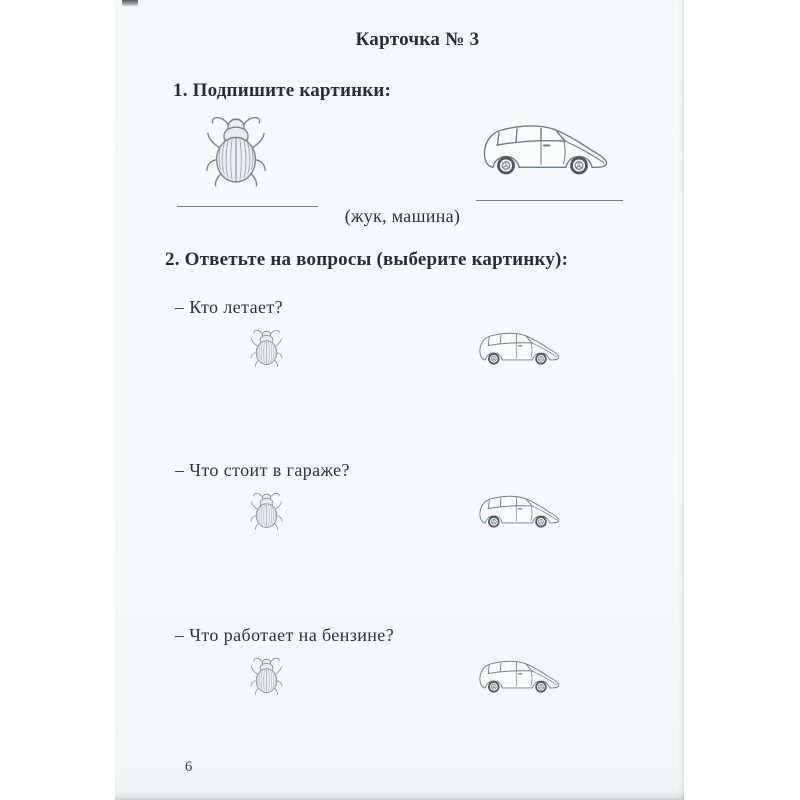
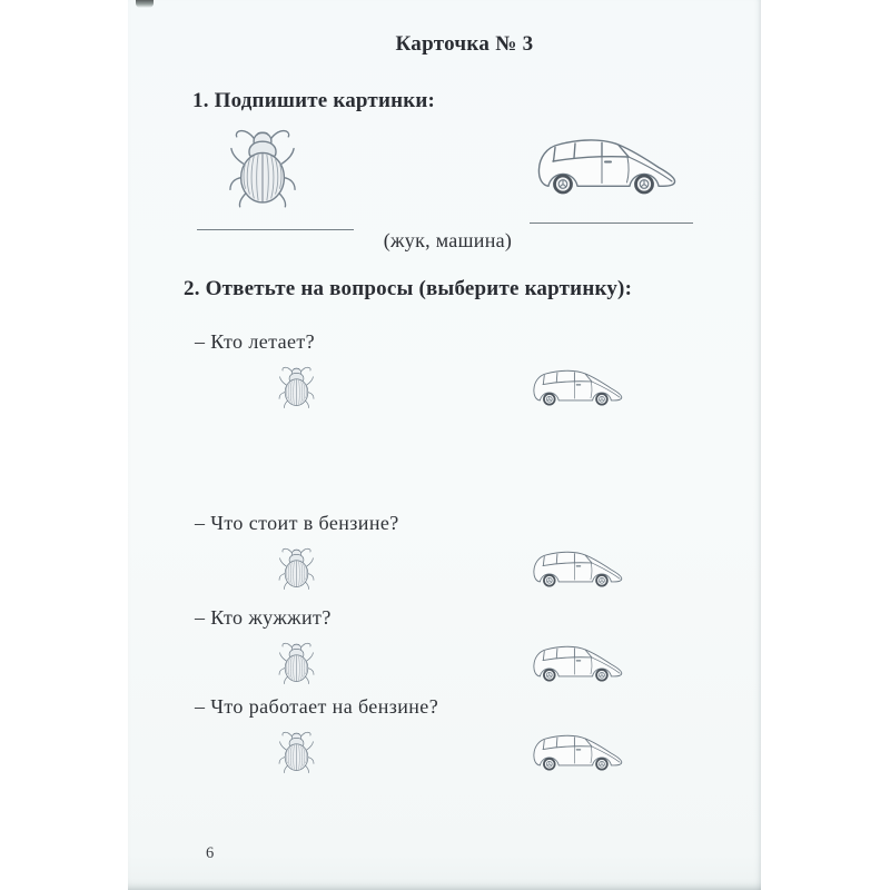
  Карточка № 3
  1. Подпишите картинки:
  (жук, машина)
  2. Ответьте на вопросы (выберите картинку):
  – Кто летает?
- – Что стоит в гараже?
+ – Что стоит в бензине?
+ – Кто жужжит?
  – Что работает на бензине?
  6
